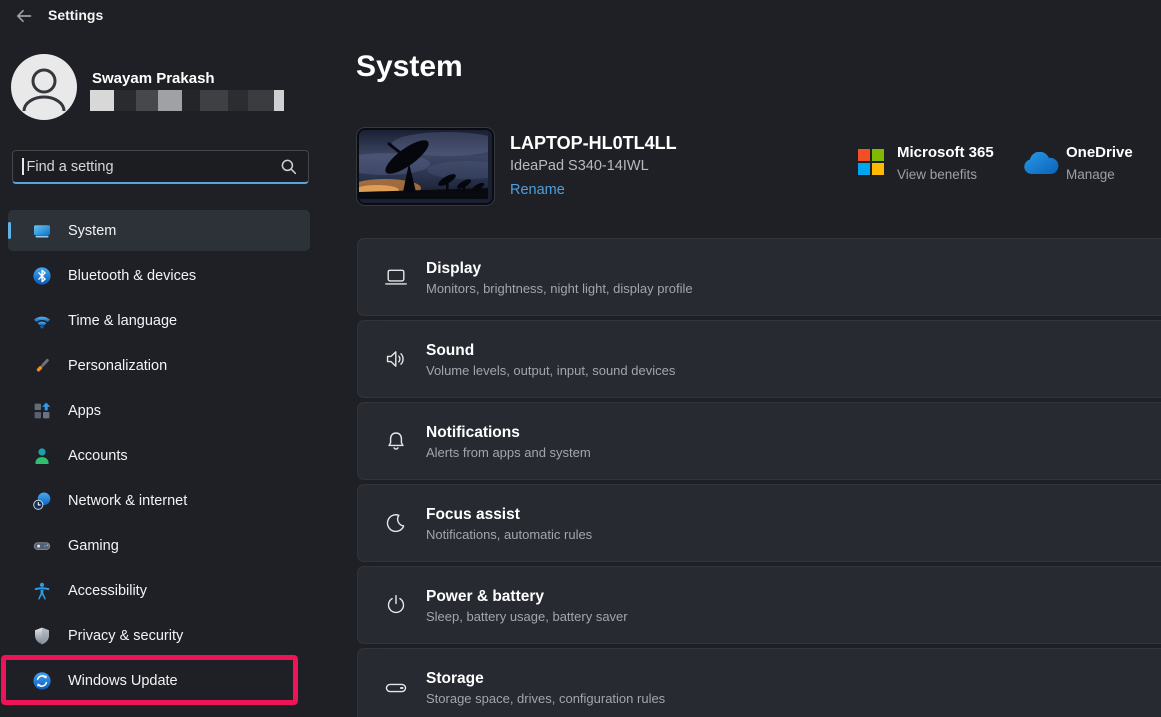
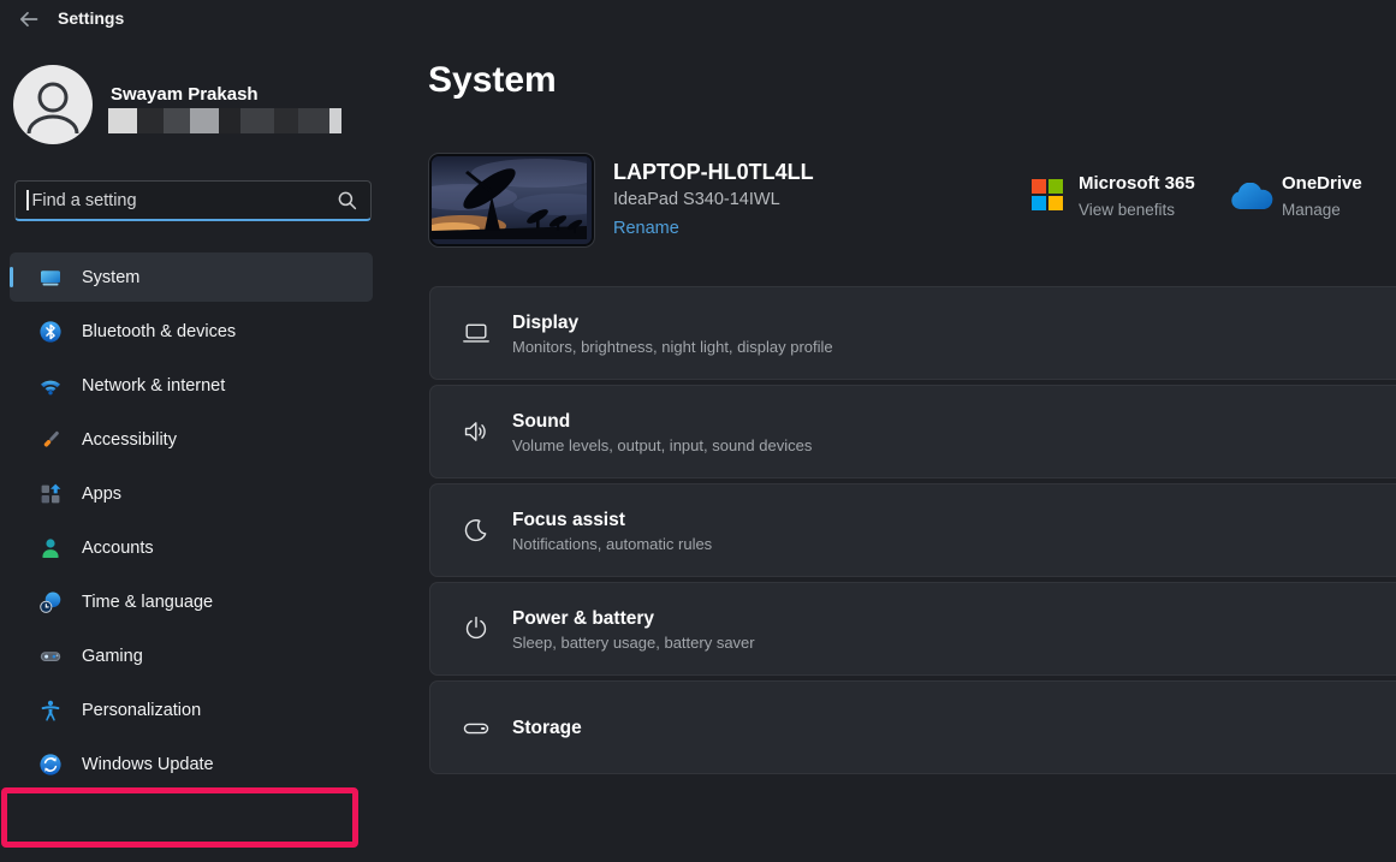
  Settings
  Swayam Prakash
  Find a setting
  System
  Bluetooth & devices
- Time & language
+ Network & internet
- Personalization
+ Accessibility
  Apps
  Accounts
- Network & internet
+ Time & language
  Gaming
- Accessibility
+ Personalization
- Privacy & security
  Windows Update
  System
  LAPTOP-HL0TL4LL
  IdeaPad S340-14IWL
  Rename
  Microsoft 365
  View benefits
  OneDrive
  Manage
  Display
  Monitors, brightness, night light, display profile
  Sound
  Volume levels, output, input, sound devices
- Notifications
- Alerts from apps and system
  Focus assist
  Notifications, automatic rules
  Power & battery
  Sleep, battery usage, battery saver
  Storage
- Storage space, drives, configuration rules
